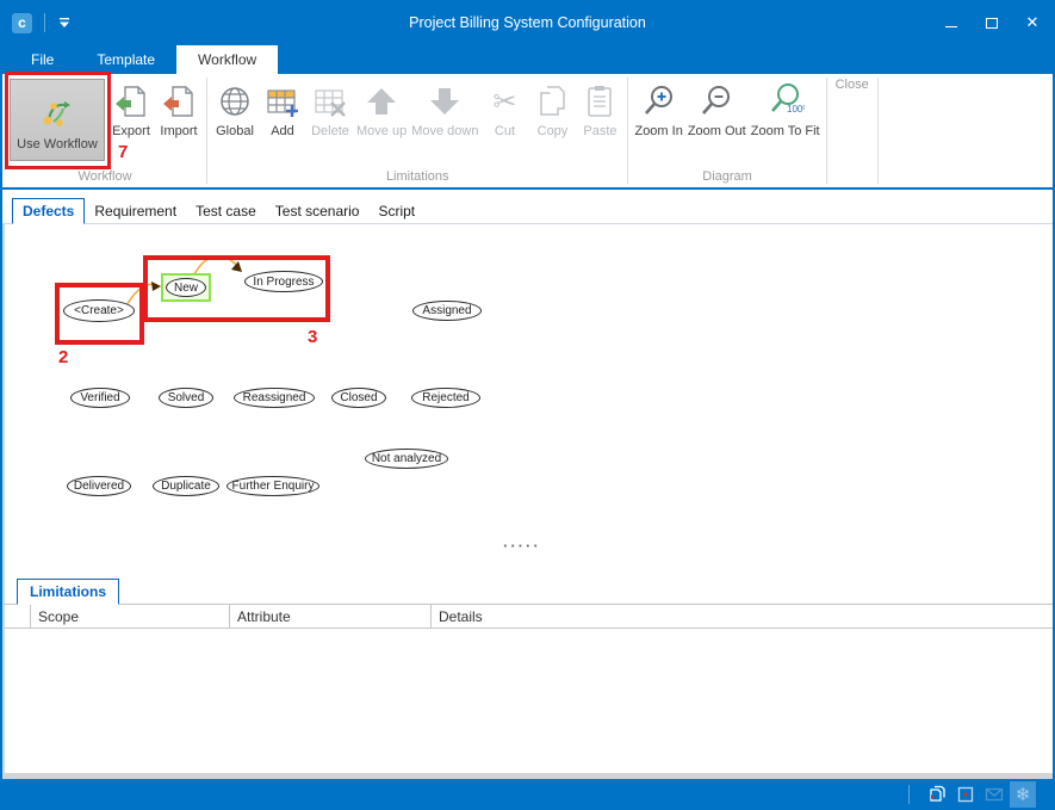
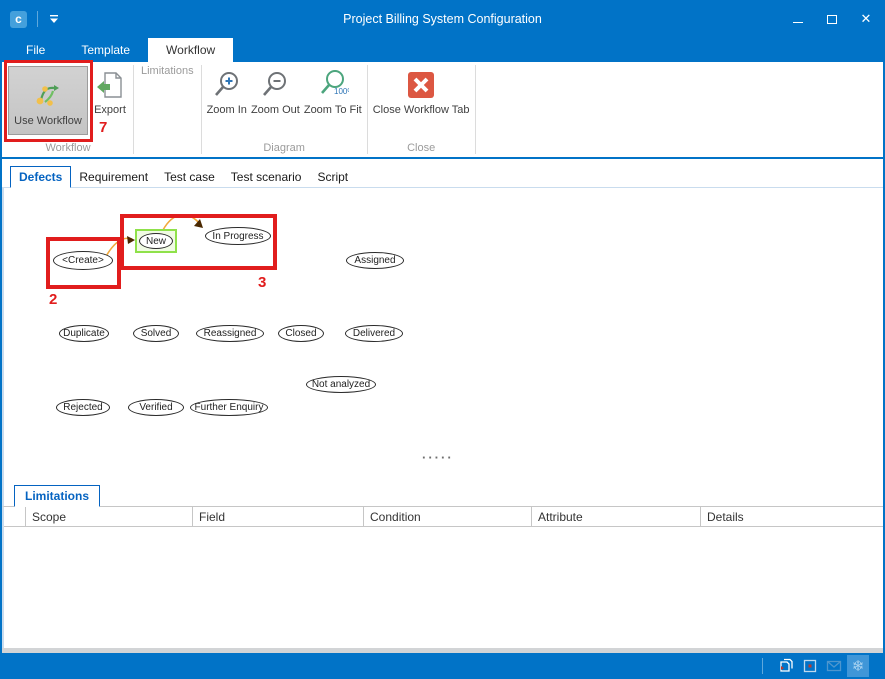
  c
  Project Billing System Configuration
  ✕
  File
  Template
  Workflow
  Use Workflow
  Export
- Import
  Workflow
- Global
- Add
- Delete
- Move up
- Move down
- ✂
- Cut
- Copy
- Paste
  Limitations
  Zoom In
  Zoom Out
  100
  Zoom To Fit
  Diagram
+ Close Workflow Tab
  Close
  7
  Defects
  Requirement
  Test case
  Test scenario
  Script
  <Create>
  New
  In Progress
  Assigned
- Verified
+ Duplicate
  Solved
  Reassigned
  Closed
- Rejected
+ Delivered
  Not analyzed
- Delivered
+ Rejected
- Duplicate
+ Verified
  Further Enquiry
  2
  3
  ·····
  Limitations
  Scope
+ Field
+ Condition
  Attribute
  Details
  ❄
